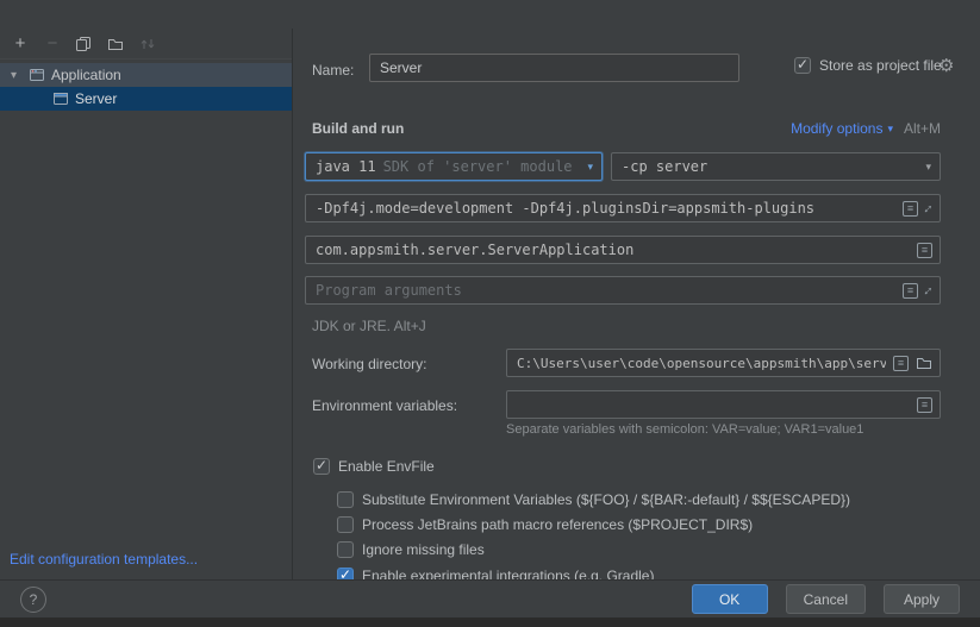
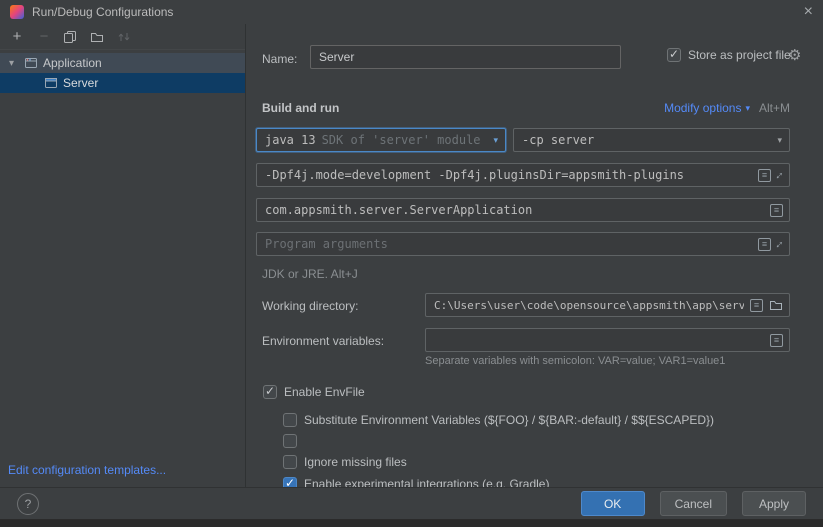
+ Run/Debug Configurations
+ ×
  +
  ▾
  Application
  Server
  Edit configuration templates...
  Name:
  Server
  Store as project file
  ⚙
  Build and run
  Modify options
  ▾
  Alt+M
- java 11
+ java 13
  SDK of 'server' module
  ▾
  -cp server
  ▾
  -Dpf4j.mode=development -Dpf4j.pluginsDir=appsmith-plugins
  ≡
  com.appsmith.server.ServerApplication
  ≡
  Program arguments
  ≡
  JDK or JRE. Alt+J
  Working directory:
  C:\Users\user\code\opensource\appsmith\app\serv
  ≡
  Environment variables:
  ≡
  Separate variables with semicolon: VAR=value; VAR1=value1
  Enable EnvFile
  Substitute Environment Variables (${FOO} / ${BAR:-default} / $${ESCAPED})
- Process JetBrains path macro references ($PROJECT_DIR$)
  Ignore missing files
  Enable experimental integrations (e.g. Gradle)
  ?
  OK
  Cancel
  Apply
